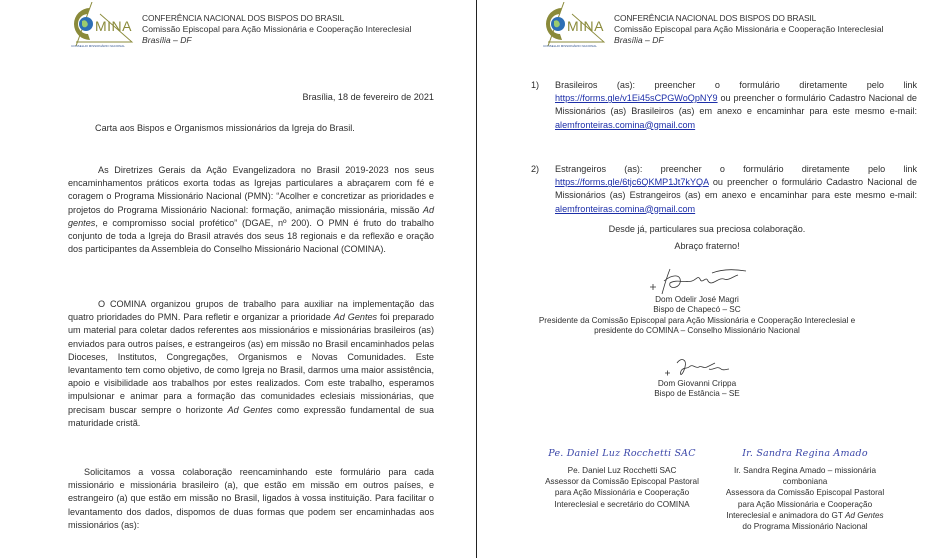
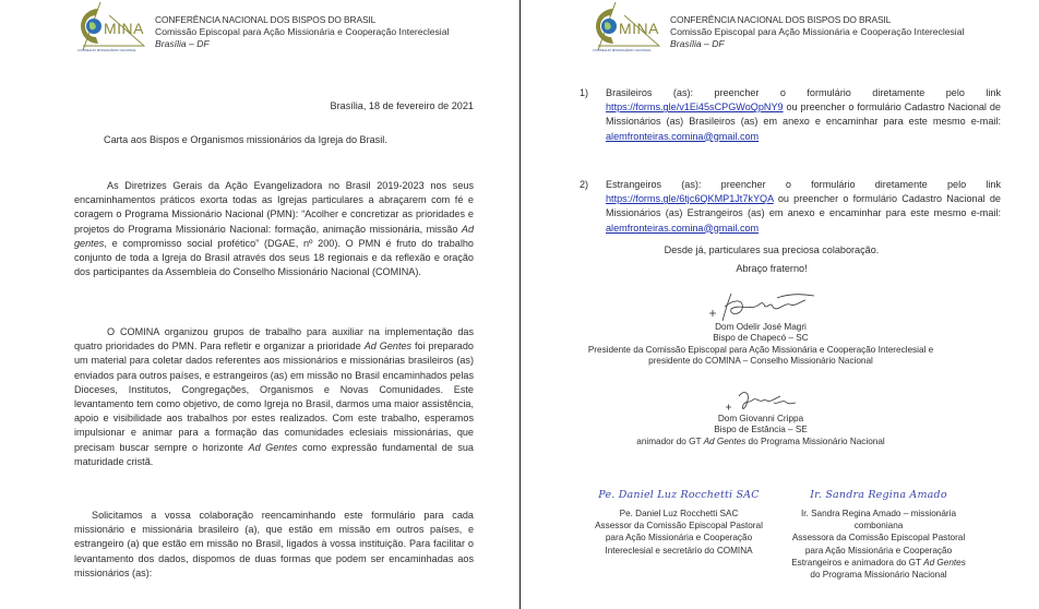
  MINA
  CONFERÊNCIA NACIONAL DOS BISPOS DO BRASIL
  Comissão Episcopal para Ação Missionária e Cooperação Intereclesial
  Brasília – DF
  Brasília, 18 de fevereiro de 2021
  Carta aos Bispos e Organismos missionários da Igreja do Brasil.
  As Diretrizes Gerais da Ação Evangelizadora no Brasil 2019-2023 nos seus encaminhamentos práticos exorta todas as Igrejas particulares a abraçarem com fé e coragem o Programa Missionário Nacional (PMN): “Acolher e concretizar as prioridades e projetos do Programa Missionário Nacional: formação, animação missionária, missão Ad gentes, e compromisso social profético” (DGAE, nº 200). O PMN é fruto do trabalho conjunto de toda a Igreja do Brasil através dos seus 18 regionais e da reflexão e oração dos participantes da Assembleia do Conselho Missionário Nacional (COMINA).
  O COMINA organizou grupos de trabalho para auxiliar na implementação das quatro prioridades do PMN. Para refletir e organizar a prioridade Ad Gentes foi preparado um material para coletar dados referentes aos missionários e missionárias brasileiros (as) enviados para outros países, e estrangeiros (as) em missão no Brasil encaminhados pelas Dioceses, Institutos, Congregações, Organismos e Novas Comunidades. Este levantamento tem como objetivo, de como Igreja no Brasil, darmos uma maior assistência, apoio e visibilidade aos trabalhos por estes realizados. Com este trabalho, esperamos impulsionar e animar para a formação das comunidades eclesiais missionárias, que precisam buscar sempre o horizonte Ad Gentes como expressão fundamental de sua maturidade cristã.
  Solicitamos a vossa colaboração reencaminhando este formulário para cada missionário e missionária brasileiro (a), que estão em missão em outros países, e estrangeiro (a) que estão em missão no Brasil, ligados à vossa instituição. Para facilitar o levantamento dos dados, dispomos de duas formas que podem ser encaminhadas aos missionários (as):
  MINA
  CONFERÊNCIA NACIONAL DOS BISPOS DO BRASIL
  Comissão Episcopal para Ação Missionária e Cooperação Intereclesial
  Brasília – DF
  1)
  Brasileiros (as): preencher o formulário diretamente pelo link https://forms.gle/v1Ei45sCPGWoQpNY9 ou preencher o formulário Cadastro Nacional de Missionários (as) Brasileiros (as) em anexo e encaminhar para este mesmo e-mail: alemfronteiras.comina@gmail.com
  2)
  Estrangeiros (as): preencher o formulário diretamente pelo link https://forms.gle/6tjc6QKMP1Jt7kYQA ou preencher o formulário Cadastro Nacional de Missionários (as) Estrangeiros (as) em anexo e encaminhar para este mesmo e-mail: alemfronteiras.comina@gmail.com
  Desde já, particulares sua preciosa colaboração.
  Abraço fraterno!
  Dom Odelir José Magri
  Bispo de Chapecó – SC
  Presidente da Comissão Episcopal para Ação Missionária e Cooperação Intereclesial e
  presidente do COMINA – Conselho Missionário Nacional
  Dom Giovanni Crippa
  Bispo de Estância – SE
+ animador do GT Ad Gentes do Programa Missionário Nacional
  Pe. Daniel Luz Rocchetti SAC
  Pe. Daniel Luz Rocchetti SAC
  Assessor da Comissão Episcopal Pastoral
  para Ação Missionária e Cooperação
  Intereclesial e secretário do COMINA
  Ir. Sandra Regina Amado
  Ir. Sandra Regina Amado – missionária
  comboniana
  Assessora da Comissão Episcopal Pastoral
  para Ação Missionária e Cooperação
- Intereclesial e animadora do GT Ad Gentes
+ Estrangeiros e animadora do GT Ad Gentes
  do Programa Missionário Nacional
